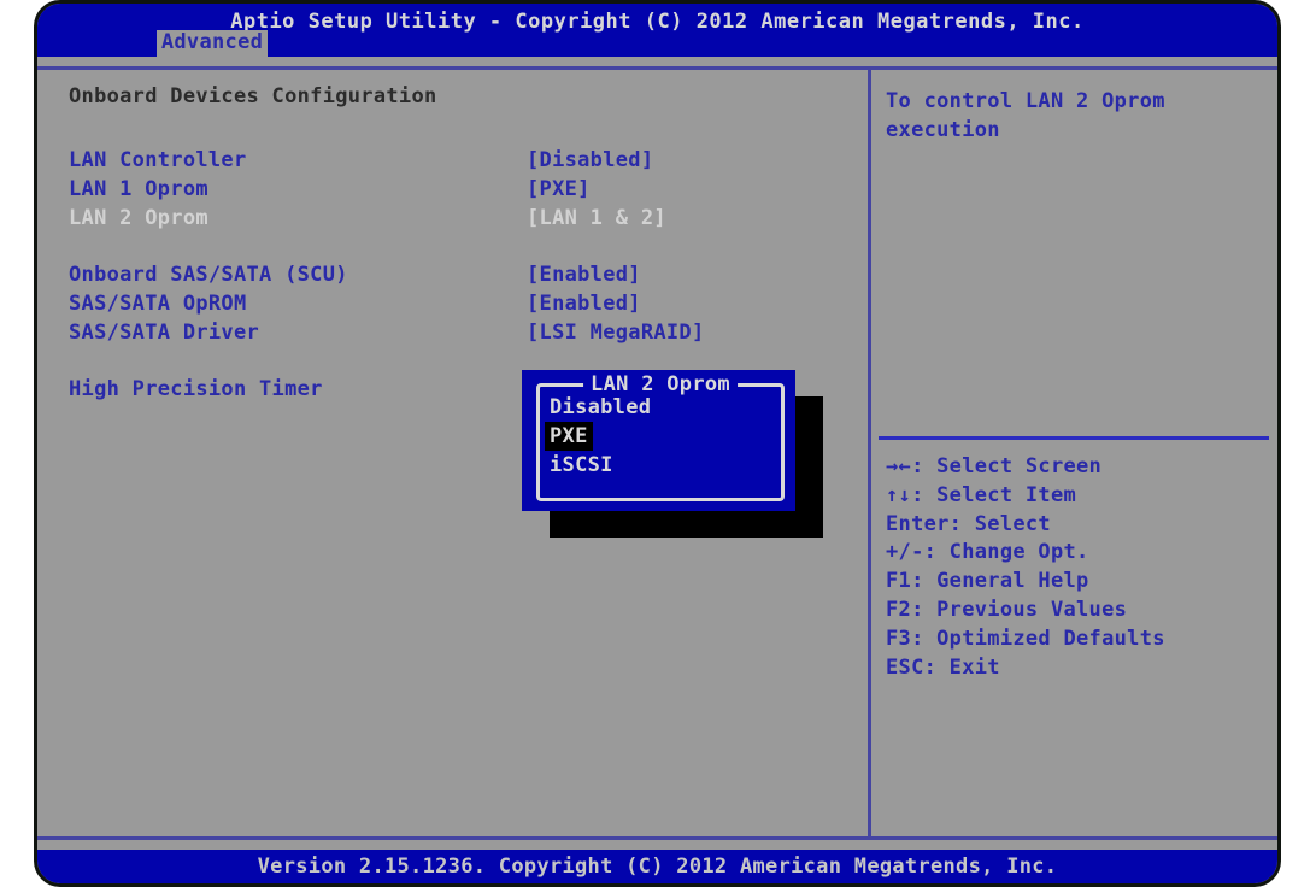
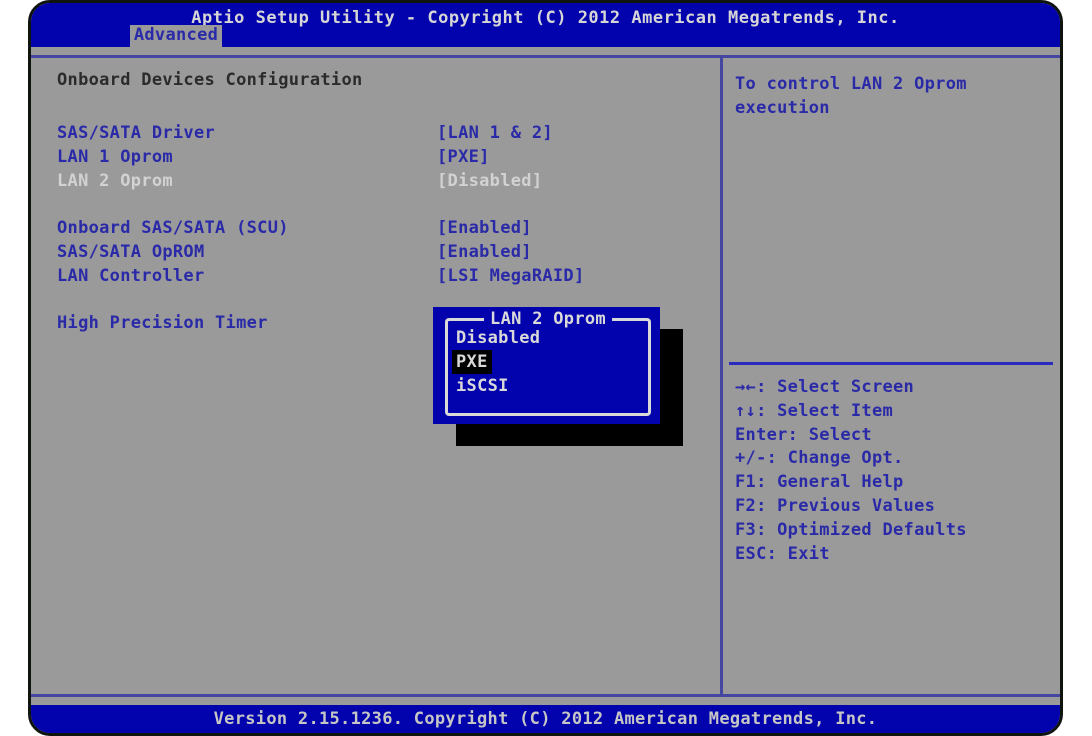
  Aptio Setup Utility - Copyright (C) 2012 American Megatrends, Inc.
  Advanced
  Onboard Devices Configuration
- LAN Controller
+ SAS/SATA Driver
- [Disabled]
+ [LAN 1 & 2]
  LAN 1 Oprom
  [PXE]
  LAN 2 Oprom
- [LAN 1 & 2]
+ [Disabled]
  Onboard SAS/SATA (SCU)
  [Enabled]
  SAS/SATA OpROM
  [Enabled]
- SAS/SATA Driver
+ LAN Controller
  [LSI MegaRAID]
  High Precision Timer
  To control LAN 2 Oprom execution
  →←: Select Screen
  ↑↓: Select Item
  Enter: Select
  +/-: Change Opt.
  F1: General Help
  F2: Previous Values
  F3: Optimized Defaults
  ESC: Exit
  LAN 2 Oprom
  Disabled
  PXE
  iSCSI
  Version 2.15.1236. Copyright (C) 2012 American Megatrends, Inc.
